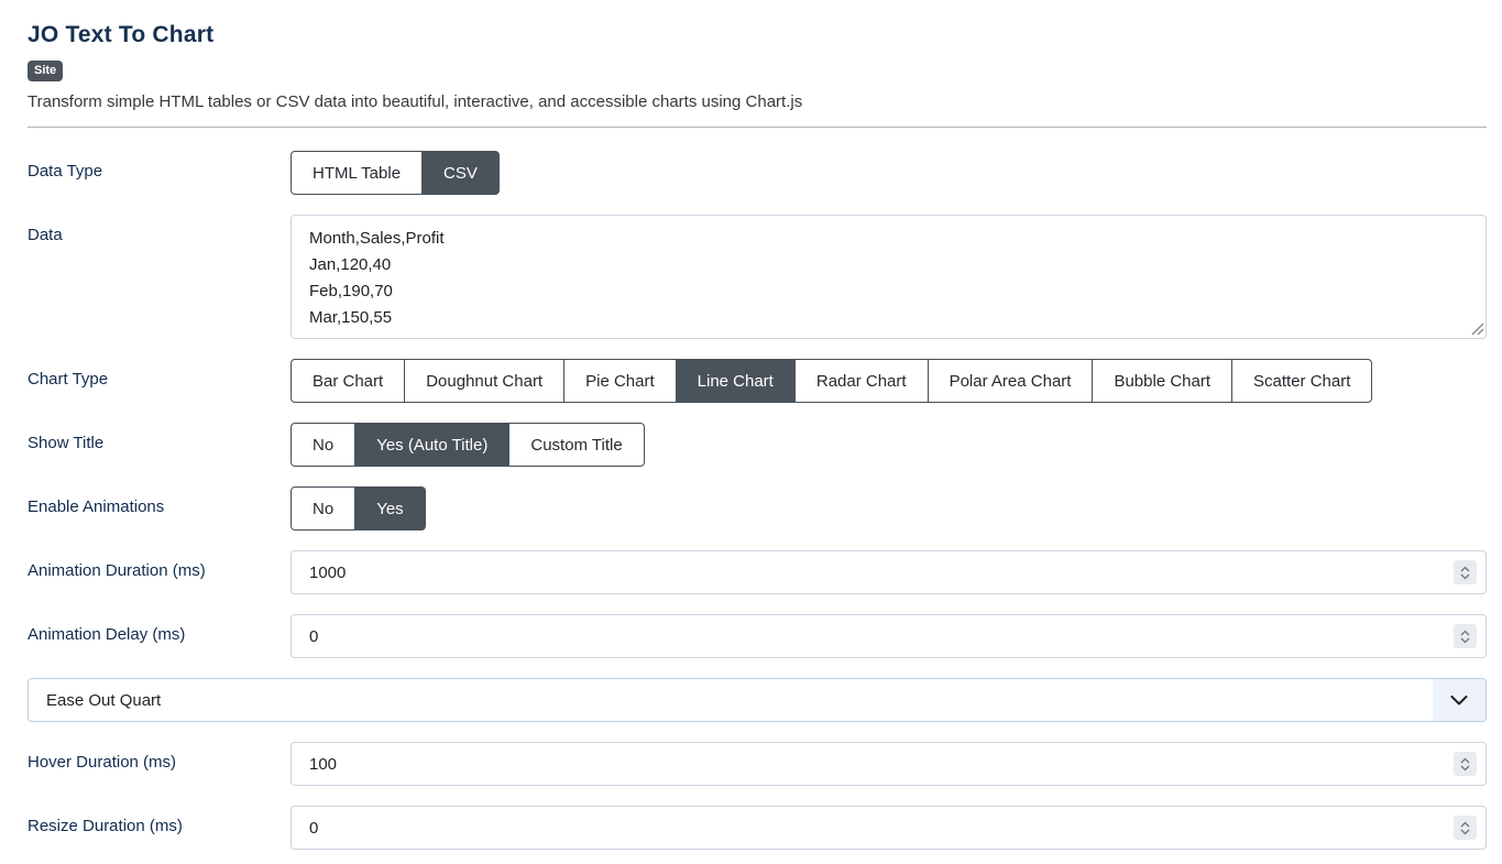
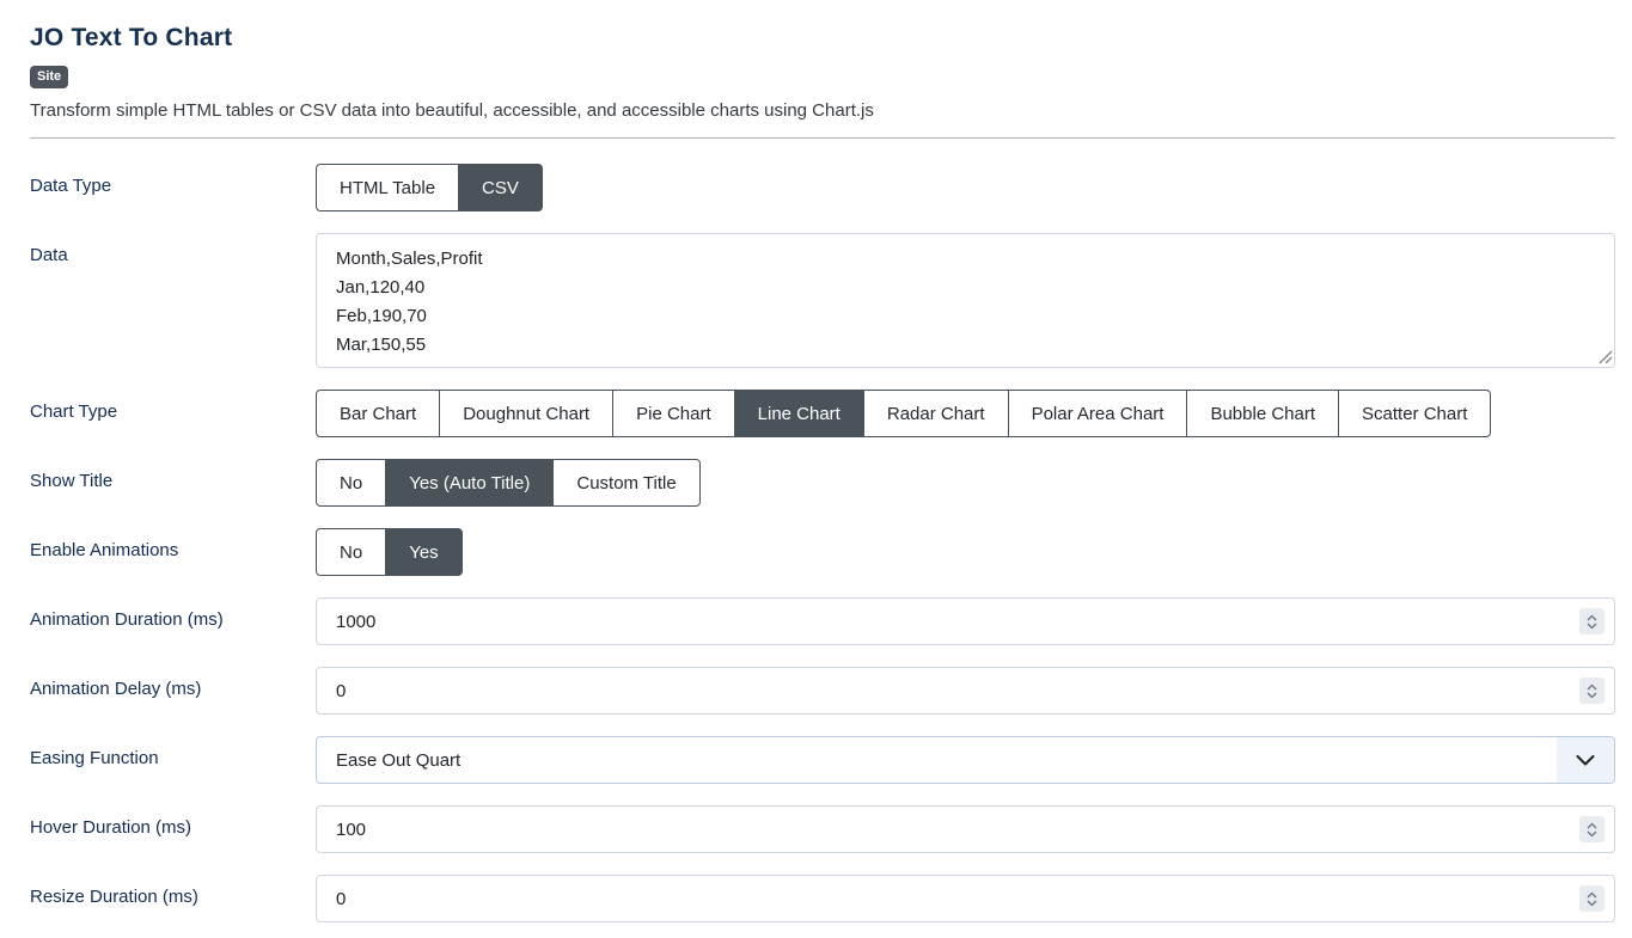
  JO Text To Chart
  Site
- Transform simple HTML tables or CSV data into beautiful, interactive, and accessible charts using Chart.js
+ Transform simple HTML tables or CSV data into beautiful, accessible, and accessible charts using Chart.js
  Data Type
  HTML Table
  CSV
  Data
  Month,Sales,Profit
  Jan,120,40
  Feb,190,70
  Mar,150,55
  Chart Type
  Bar Chart
  Doughnut Chart
  Pie Chart
  Line Chart
  Radar Chart
  Polar Area Chart
  Bubble Chart
  Scatter Chart
  Show Title
  No
  Yes (Auto Title)
  Custom Title
  Enable Animations
  No
  Yes
  Animation Duration (ms)
  1000
  Animation Delay (ms)
  0
+ Easing Function
  Ease Out Quart
  Hover Duration (ms)
  100
  Resize Duration (ms)
  0
